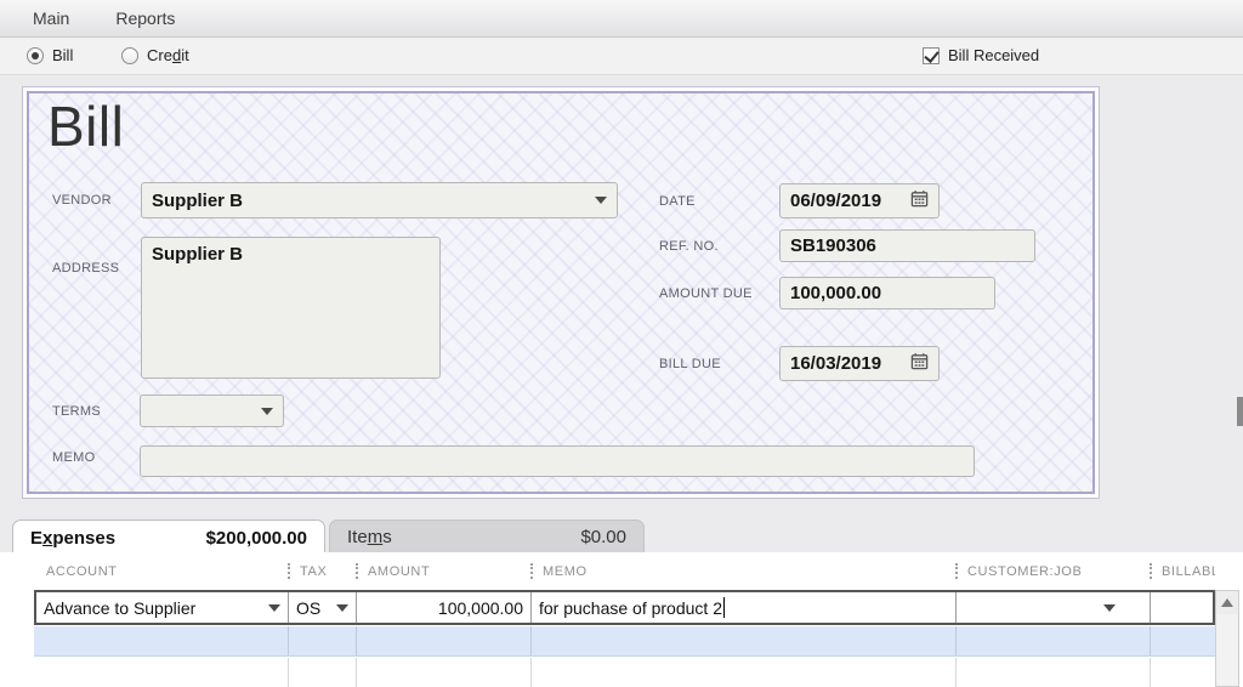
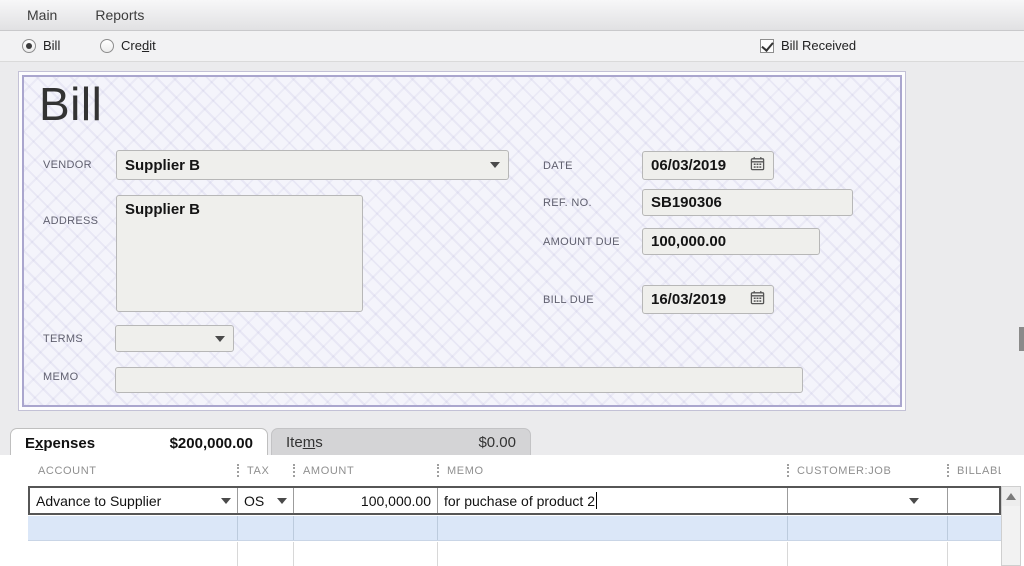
  Main
  Reports
  Bill
  Credit
  Bill Received
  Bill
  VENDOR
  Supplier B
  ADDRESS
  Supplier B
  TERMS
  MEMO
  DATE
- 06/09/2019
+ 06/03/2019
  REF. NO.
  SB190306
  AMOUNT DUE
  100,000.00
  BILL DUE
  16/03/2019
  Expenses
  $200,000.00
  Items
  $0.00
  ACCOUNT
  TAX
  AMOUNT
  MEMO
  CUSTOMER:JOB
  Advance to Supplier
  OS
  100,000.00
  for puchase of product 2
